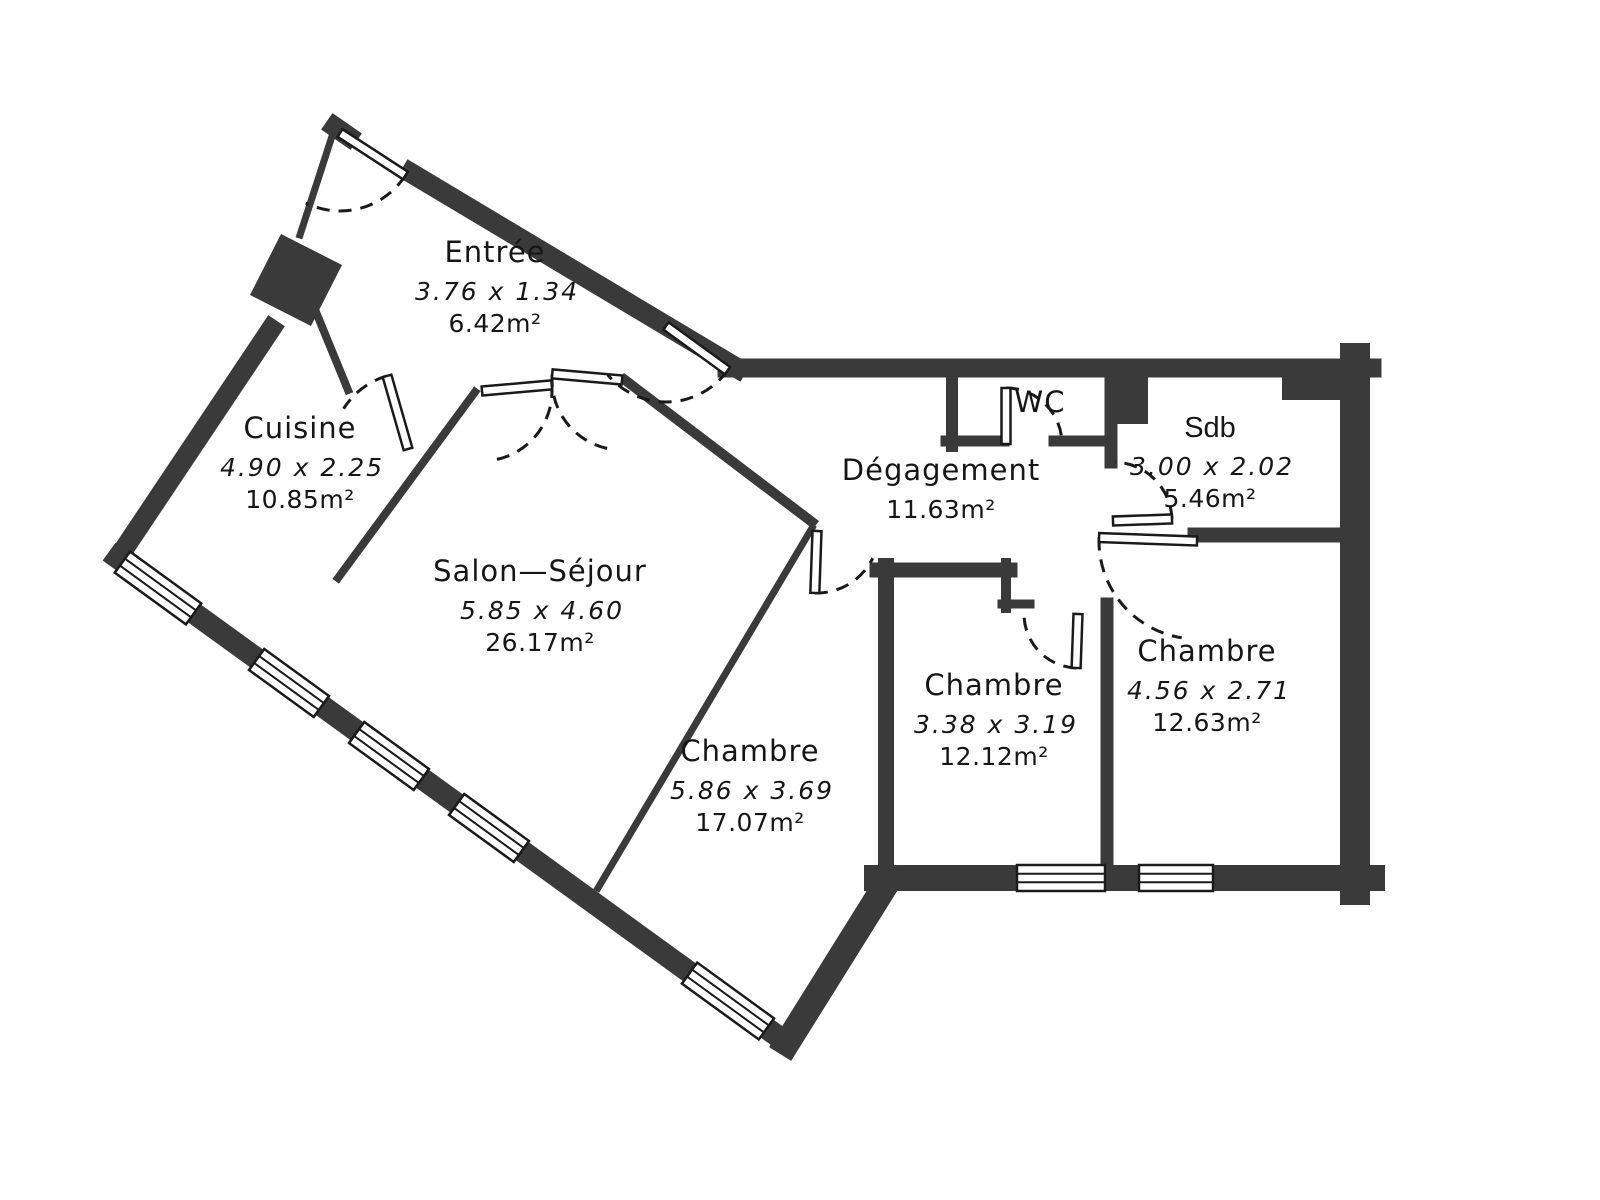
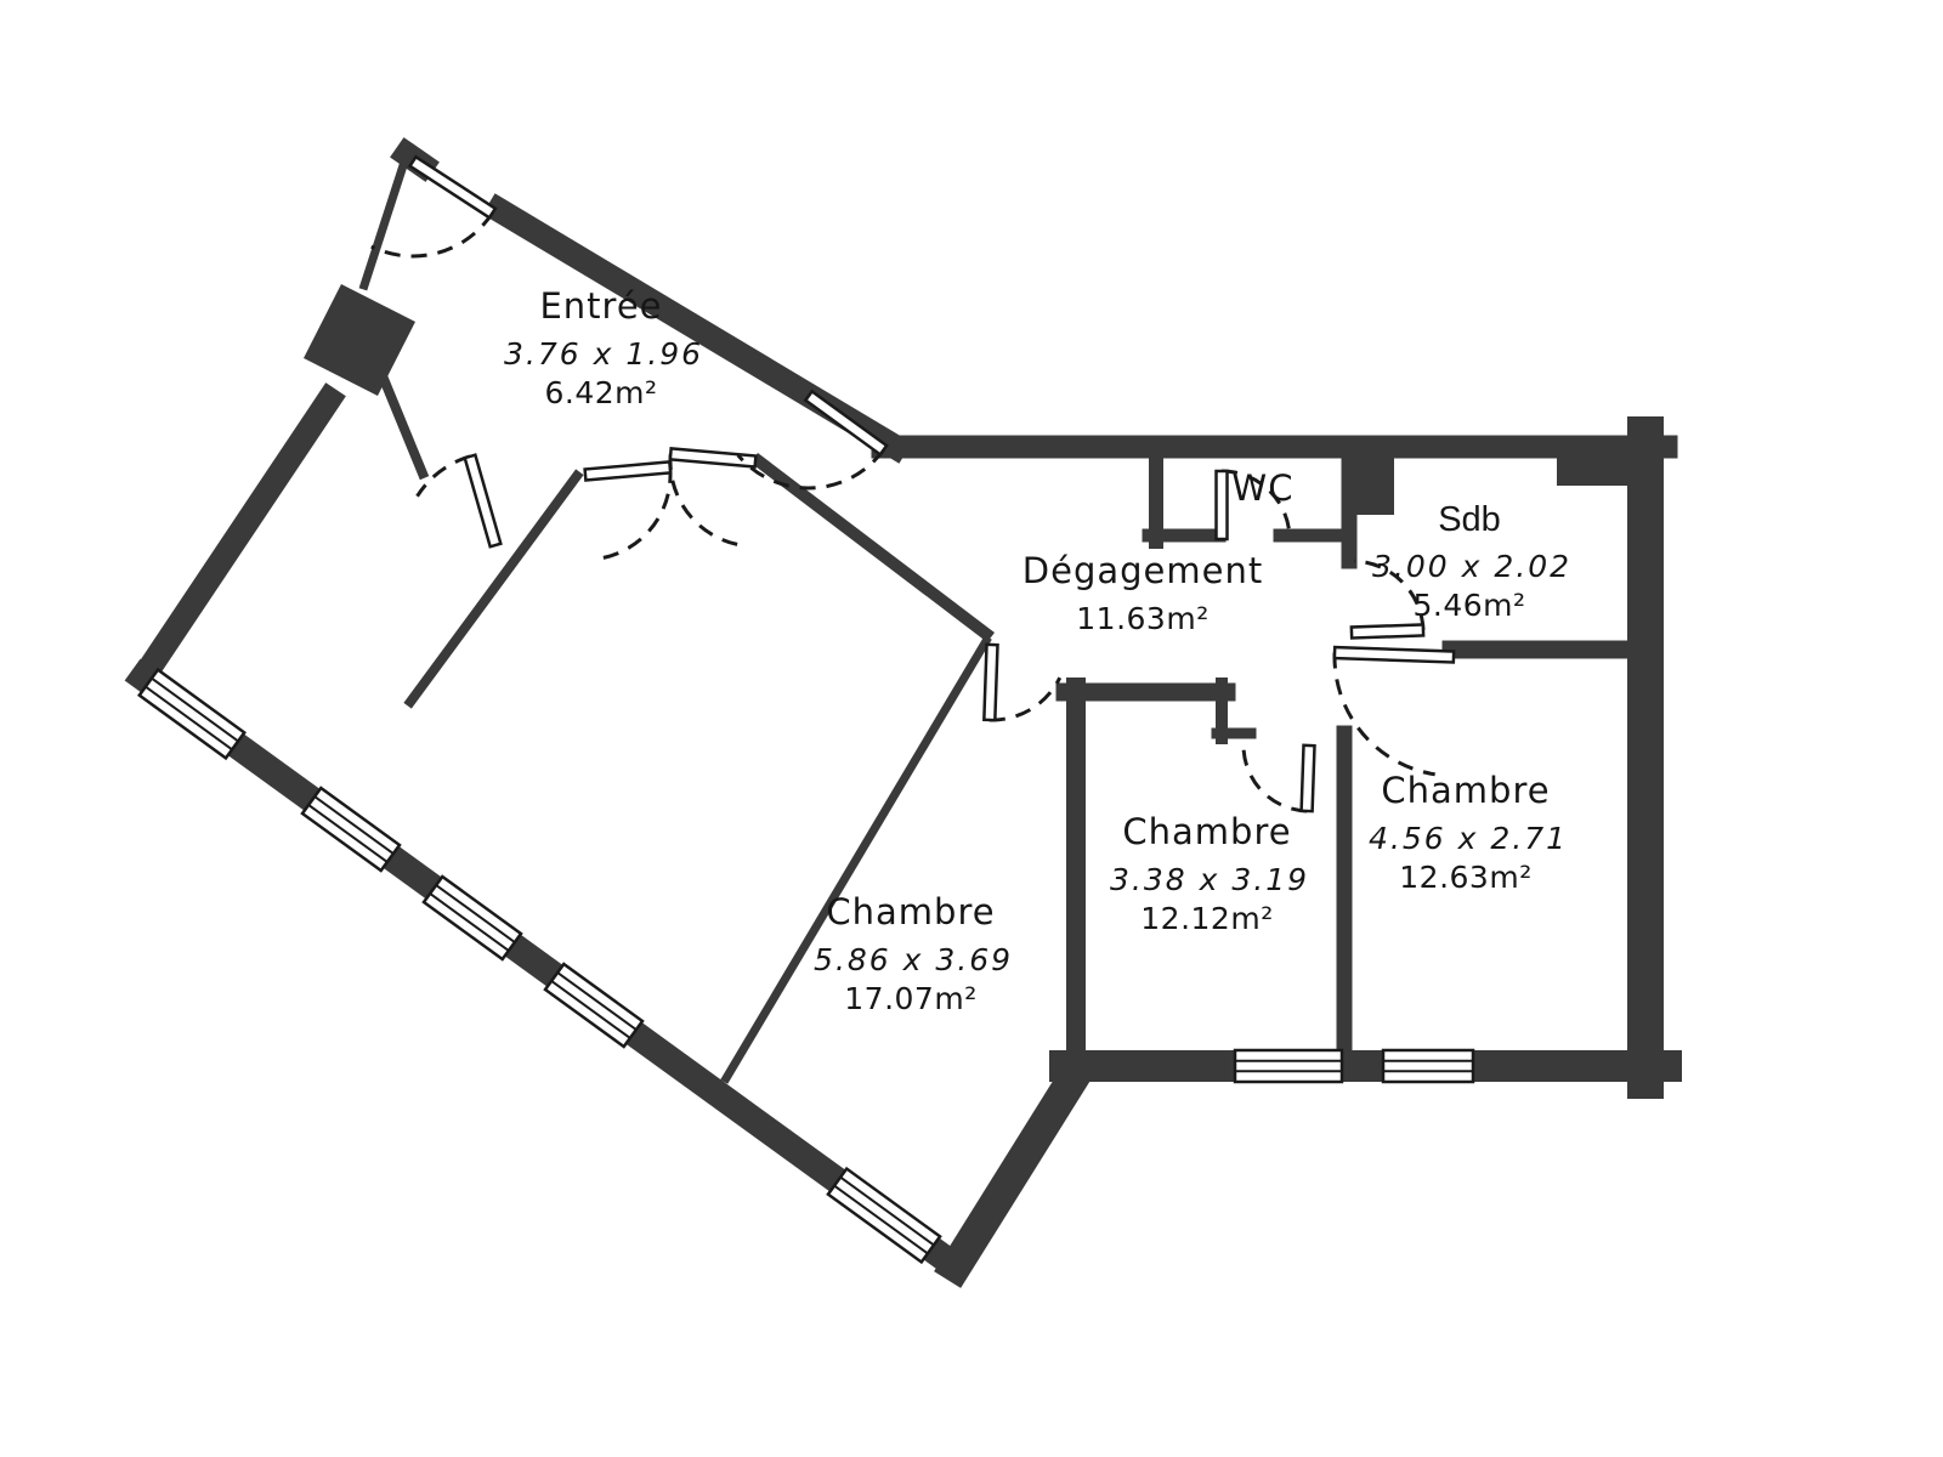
  Entrée
- 3.76 x 1.34
+ 3.76 x 1.96
  6.42m²
- Cuisine
- 4.90 x 2.25
- 10.85m²
- Salon—Séjour
- 5.85 x 4.60
- 26.17m²
  Dégagement
  11.63m²
  WC
  Sdb
  3.00 x 2.02
  5.46m²
  Chambre
  5.86 x 3.69
  17.07m²
  Chambre
  3.38 x 3.19
  12.12m²
  Chambre
  4.56 x 2.71
  12.63m²
